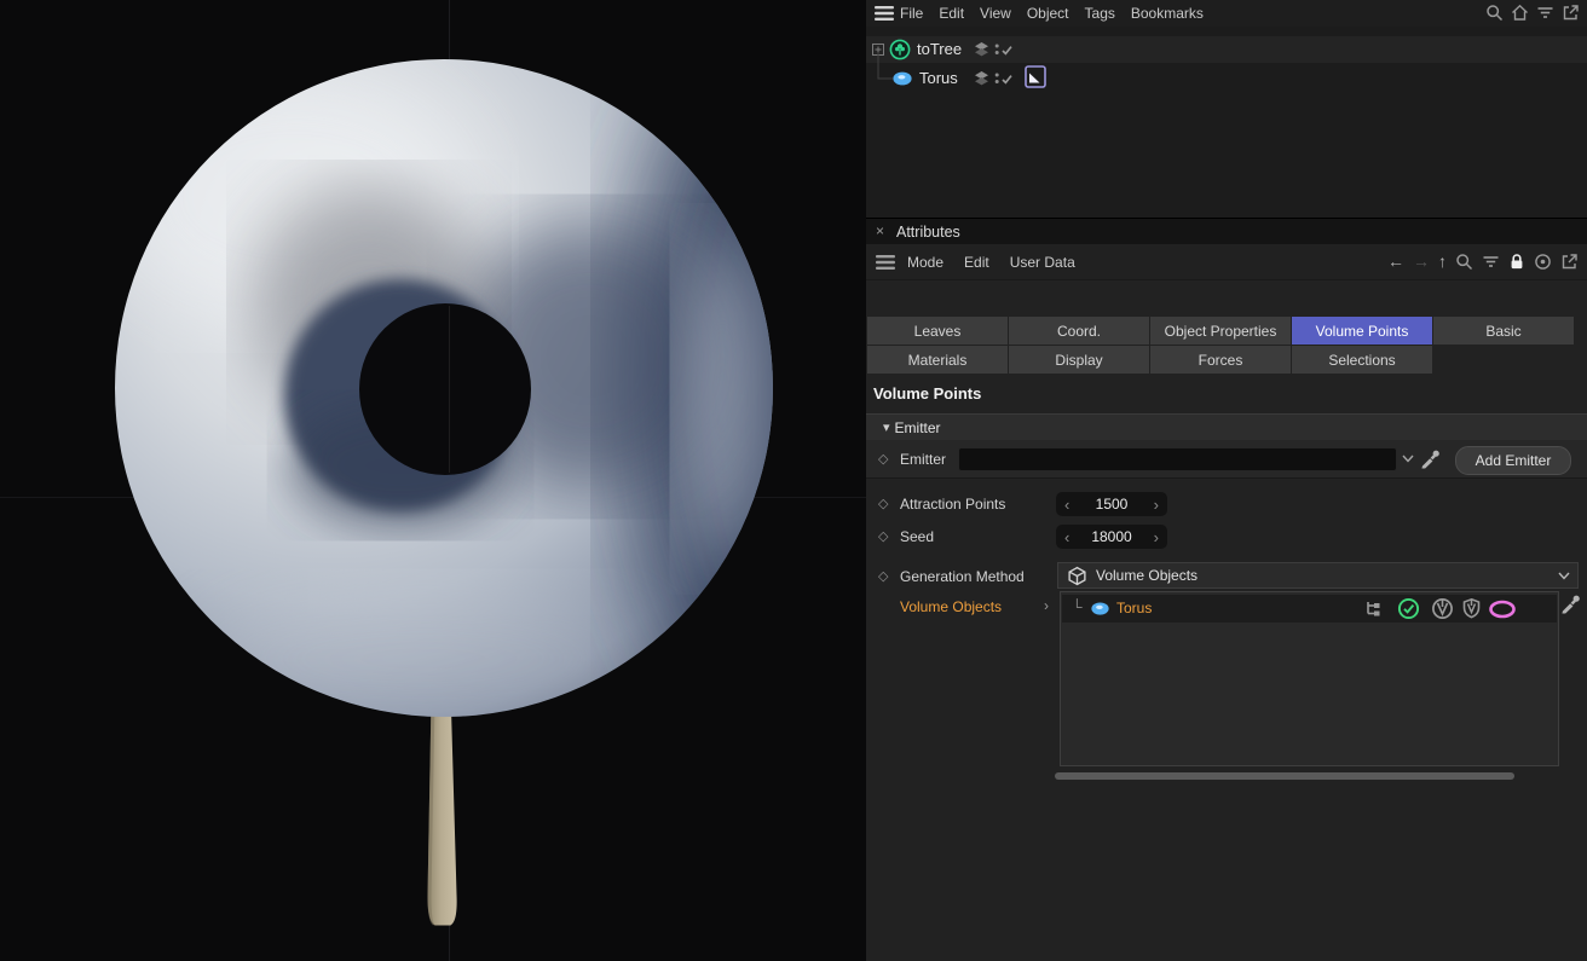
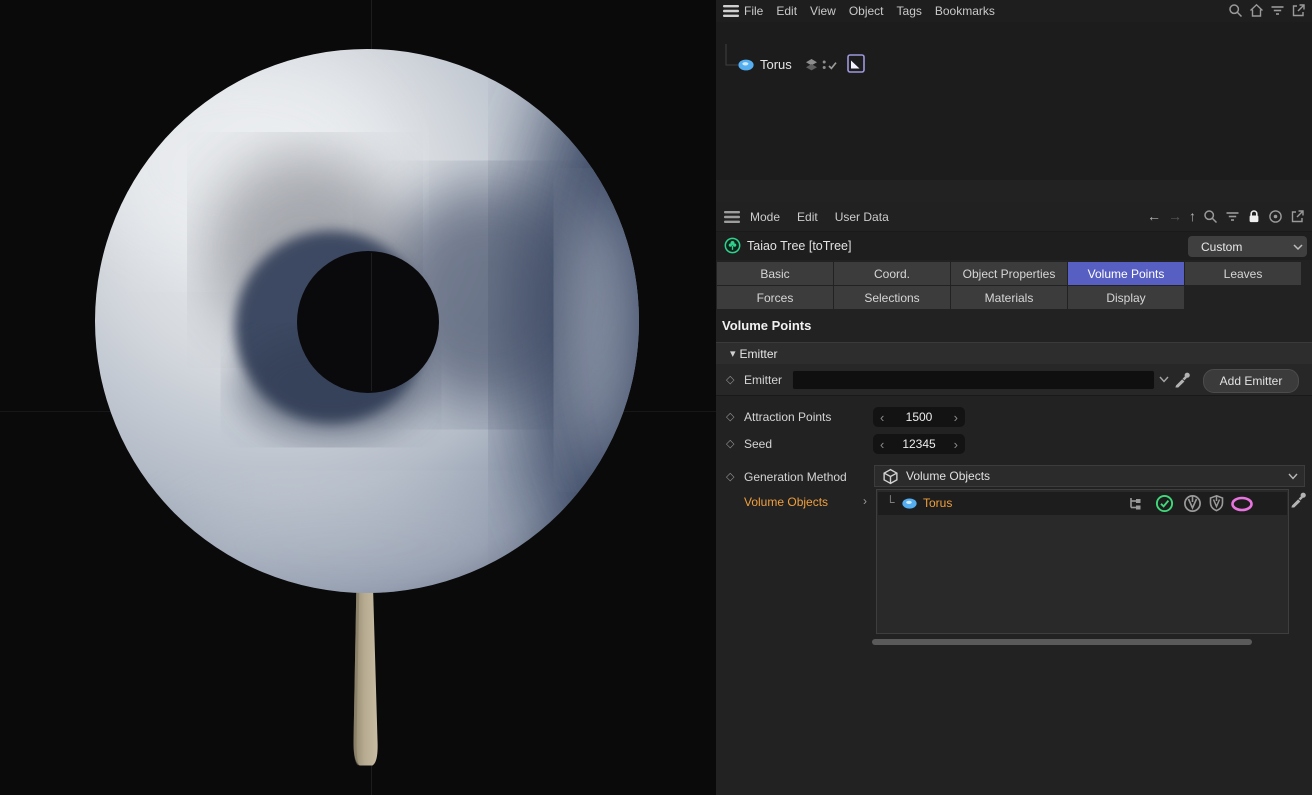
  File
  Edit
  View
  Object
  Tags
  Bookmarks
- toTree
  Torus
- ×
- Attributes
  Mode
  Edit
  User Data
  ←
  →
  ↑
+ Taiao Tree [toTree]
+ Custom
- Leaves
+ Basic
  Coord.
  Object Properties
  Volume Points
- Basic
+ Leaves
- Materials
+ Forces
- Display
+ Selections
- Forces
+ Materials
- Selections
+ Display
  Volume Points
  ▾
  Emitter
  ◇
  Emitter
  Add Emitter
  ◇
  Attraction Points
  ‹
  1500
  ›
  ◇
  Seed
  ‹
- 18000
+ 12345
  ›
  ◇
  Generation Method
  Volume Objects
  Volume Objects
  ›
  └
  Torus
